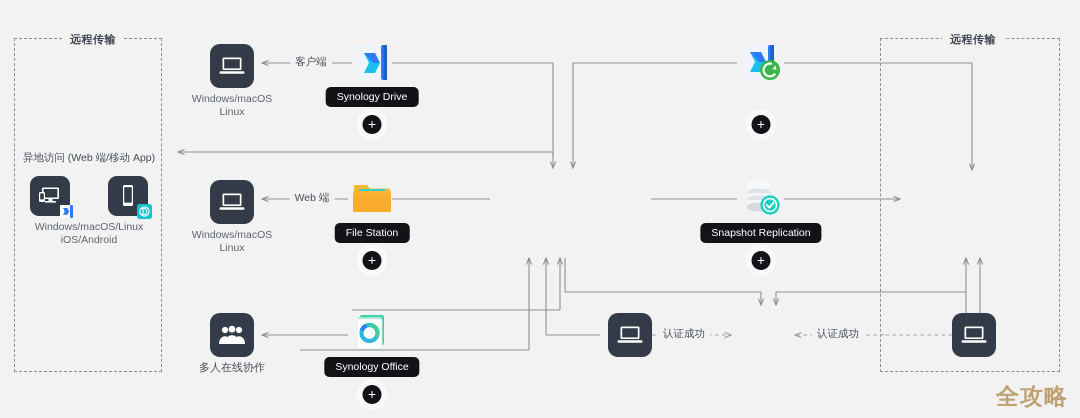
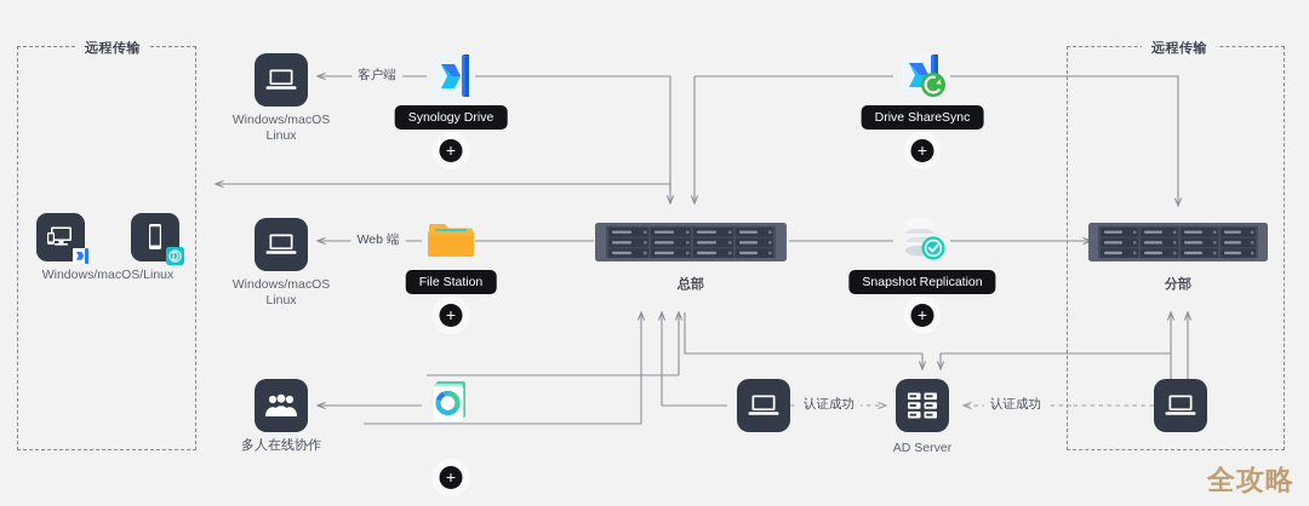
  远程传输
  远程传输
- 异地访问 (Web 端/移动 App)
  Windows/macOS/Linux
- iOS/Android
  Windows/macOS
  Linux
  Windows/macOS
  Linux
  多人在线协作
  Synology Drive
  +
  File Station
  +
- Synology Office
  +
+ 总部
+ Drive ShareSync
  +
  Snapshot Replication
  +
+ 分部
+ AD Server
  客户端
  Web 端
  认证成功
  认证成功
  全攻略
